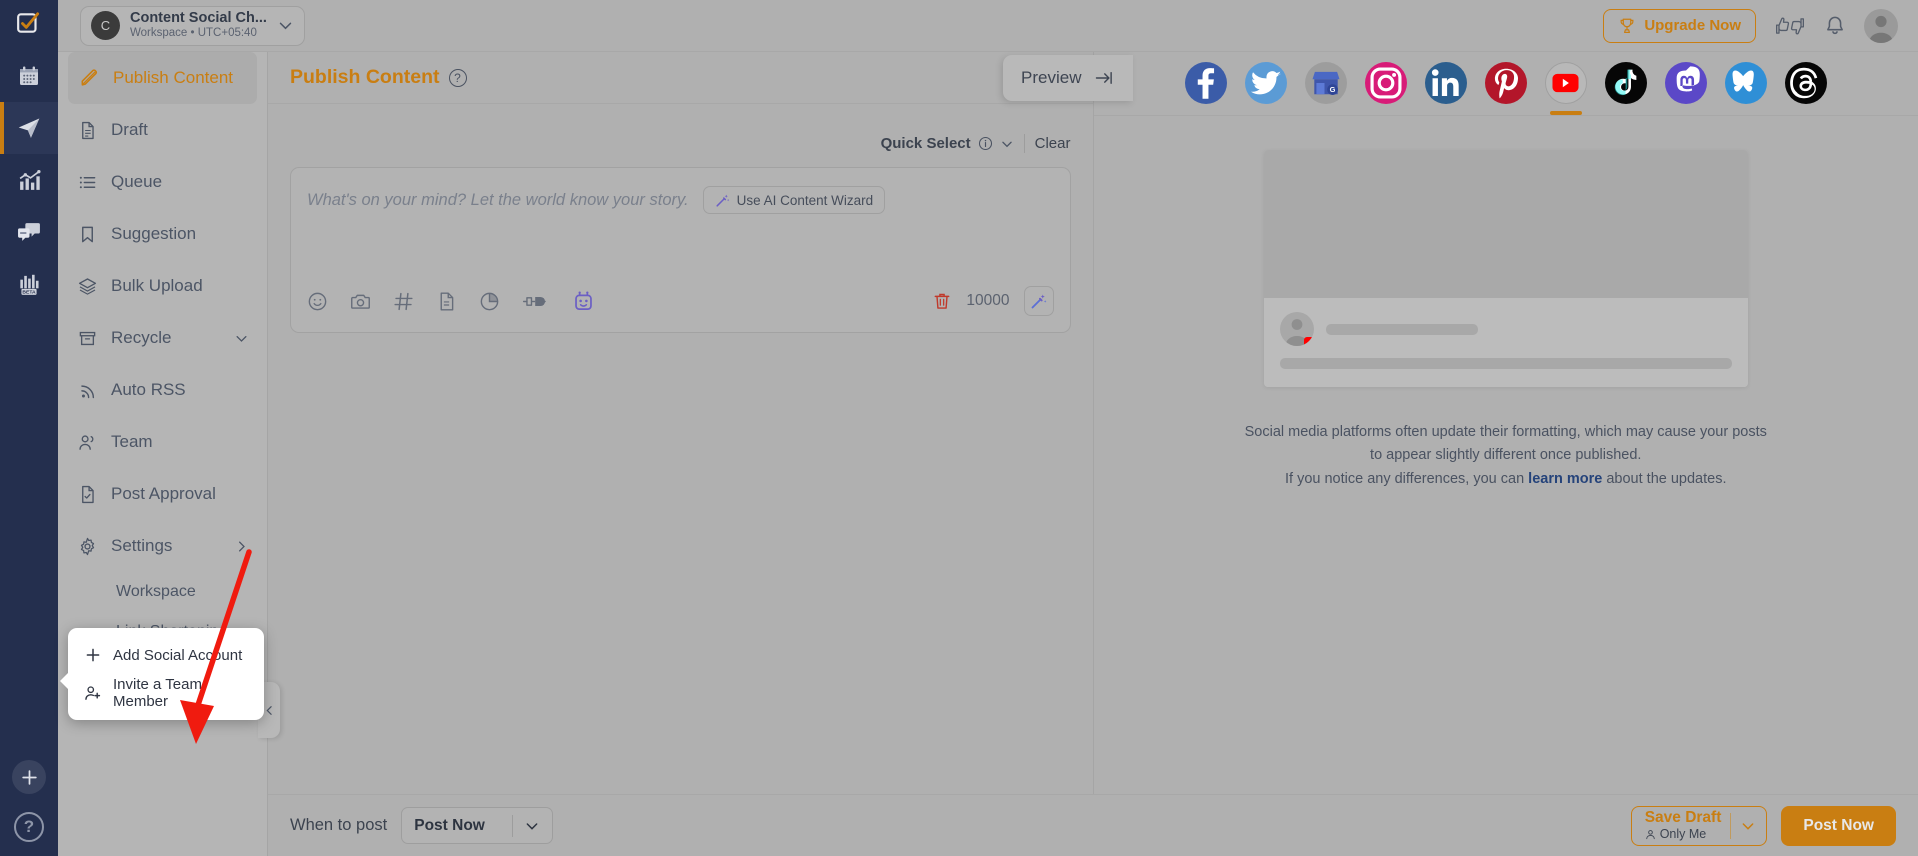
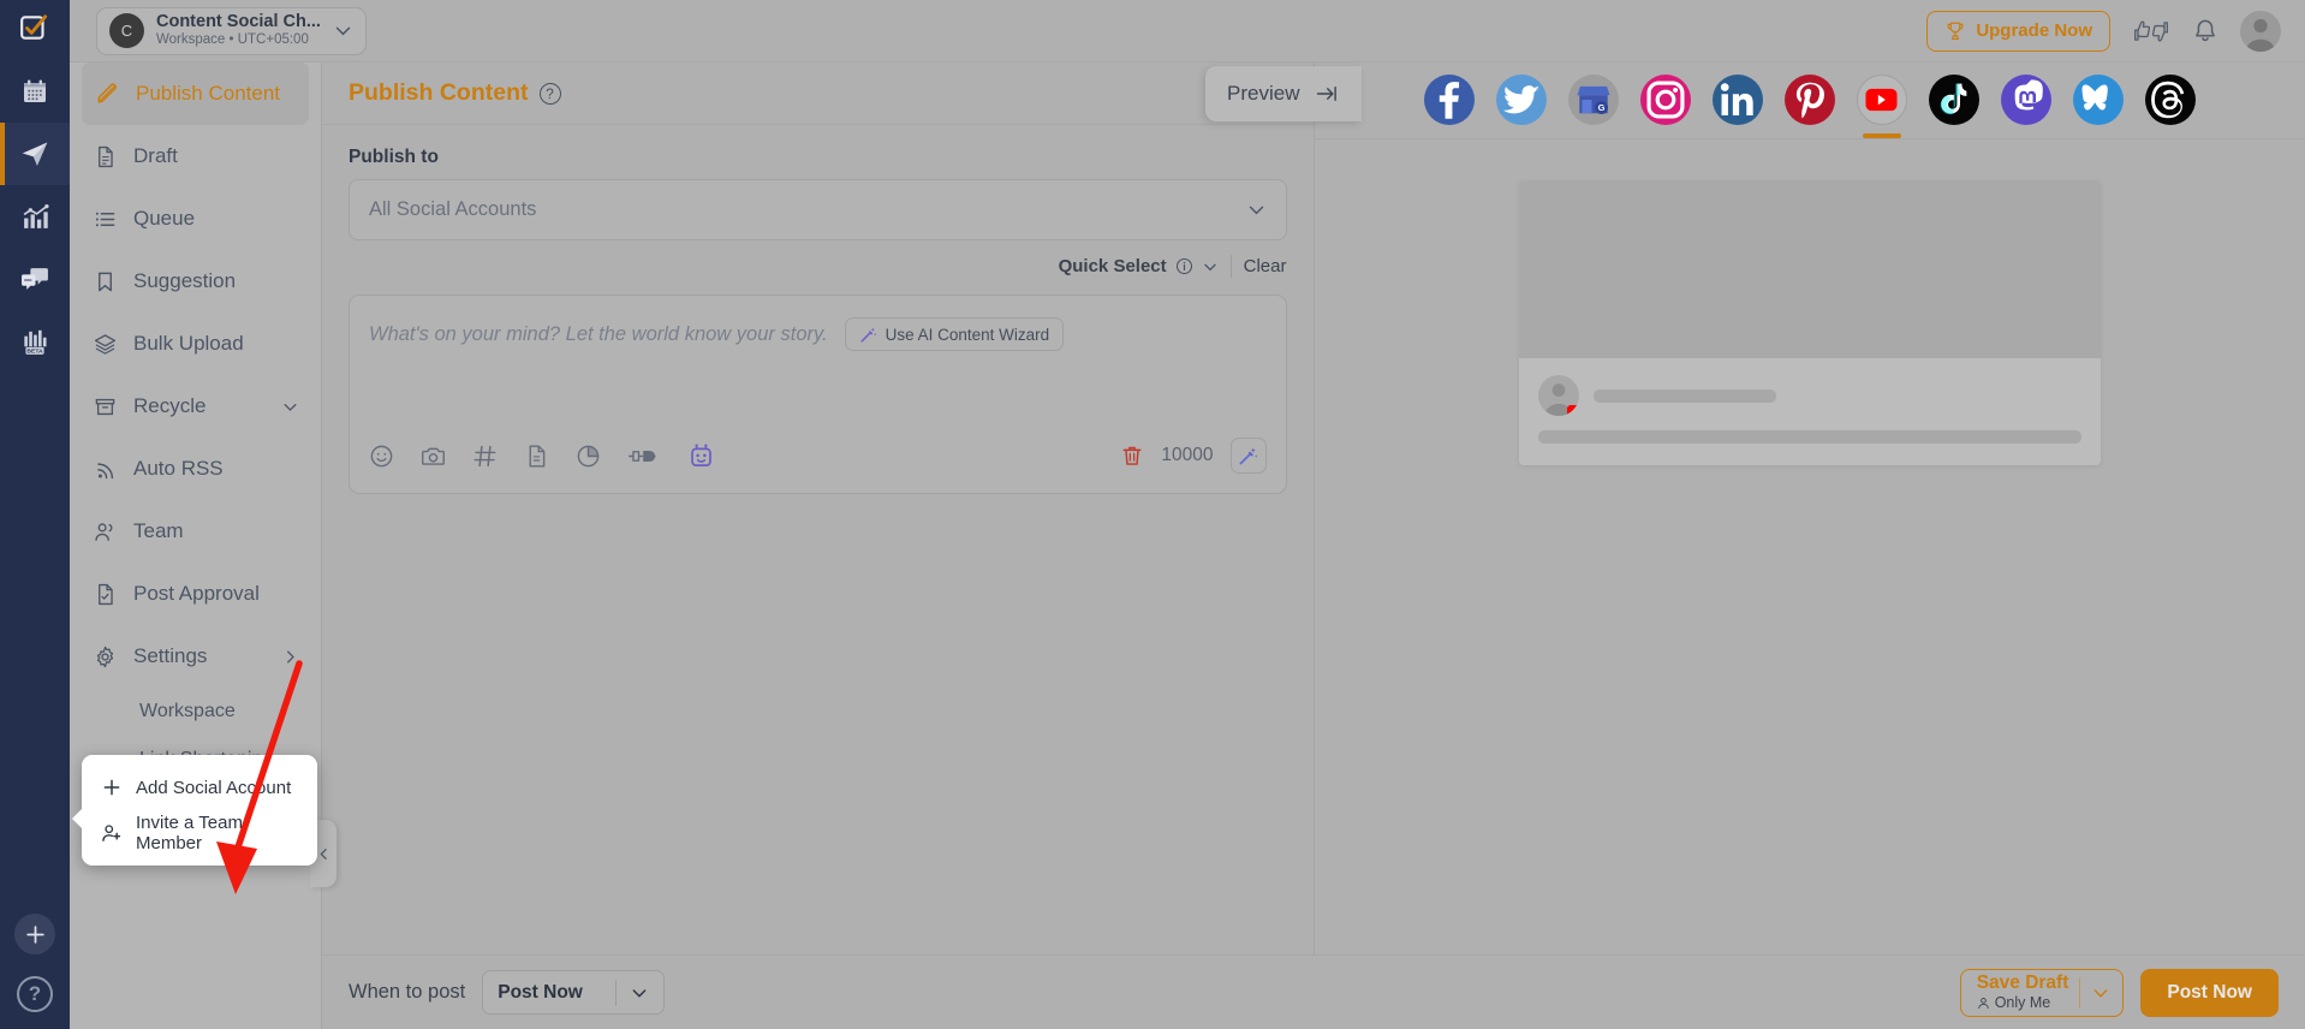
  ?
  Publish Content
  Draft
  Queue
  Suggestion
  Bulk Upload
  Recycle
  Auto RSS
  Team
  Post Approval
  Settings
  Workspace
  Publish Content
  ?
  Preview
+ Publish to
+ All Social Accounts
  Quick Select
  Clear
  What's on your mind? Let the world know your story.
  Use AI Content Wizard
  10000
  G
- Social media platforms often update their formatting, which may cause your posts
- to appear slightly different once published.
- If you notice any differences, you can learn more about the updates.
  C
  Content Social Ch...
- Workspace • UTC+05:40
+ Workspace • UTC+05:00
  Upgrade Now
  When to post
  Post Now
  Save Draft
  Only Me
  Post Now
  Add Social Accunt
  Invite a Team Member
